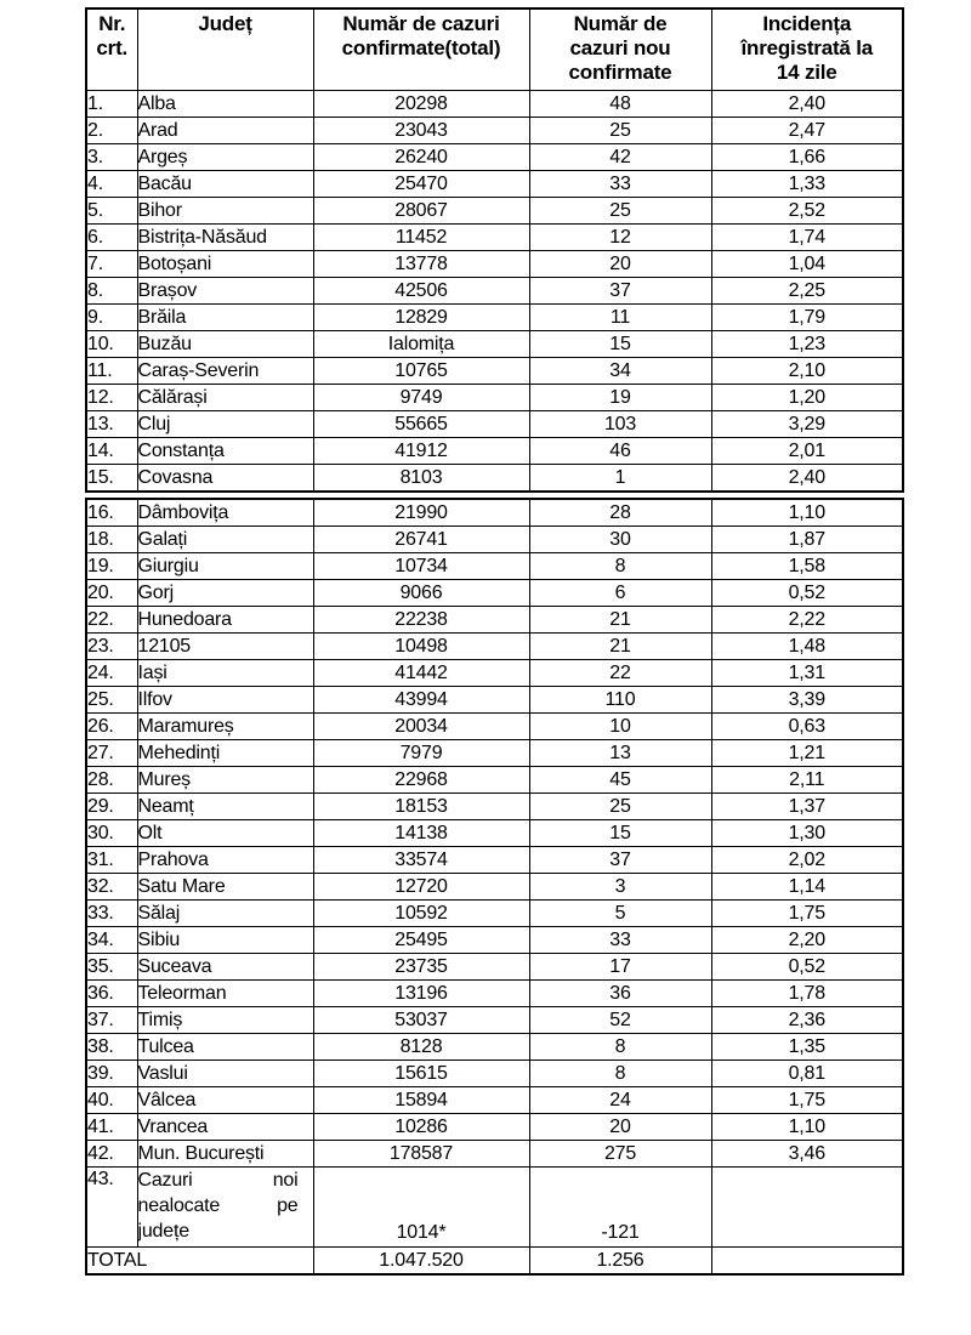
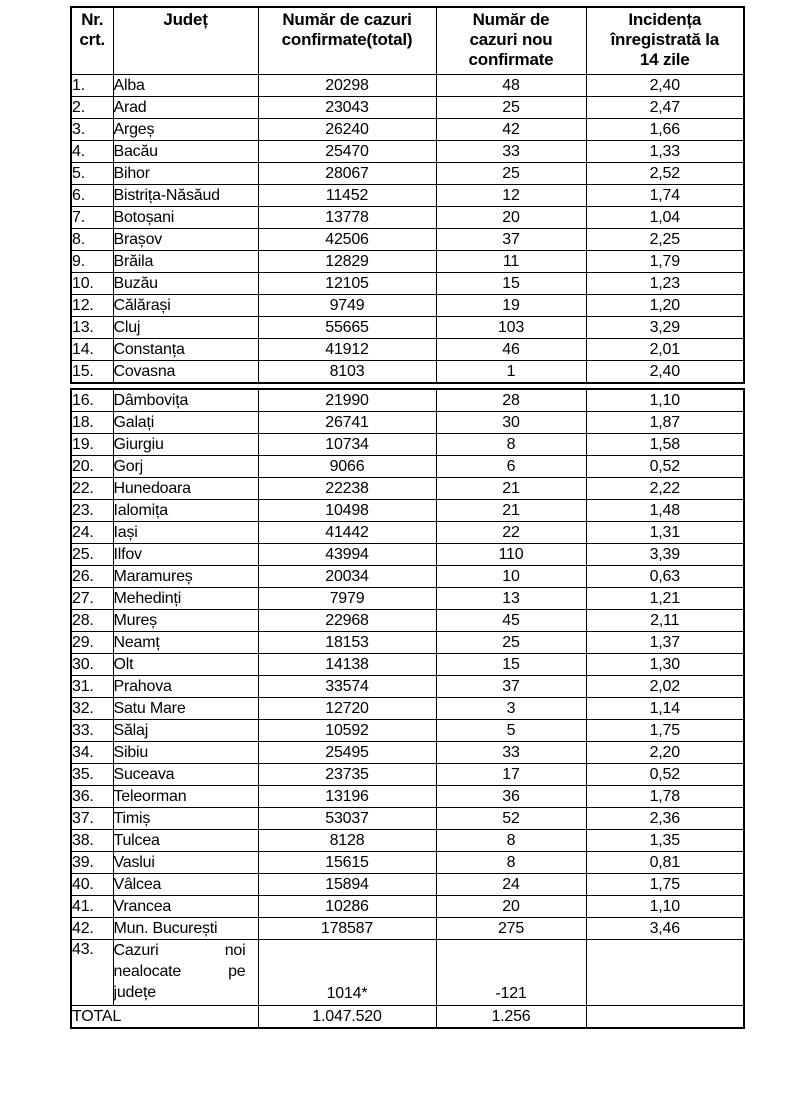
  Nr.crt.	Județ	Număr de cazuriconfirmate(total)	Număr decazuri nouconfirmate	Incidențaînregistrată la14 zile
  1.	Alba	20298	48	2,40
  2.	Arad	23043	25	2,47
  3.	Argeș	26240	42	1,66
  4.	Bacău	25470	33	1,33
  5.	Bihor	28067	25	2,52
  6.	Bistrița-Năsăud	11452	12	1,74
  7.	Botoșani	13778	20	1,04
  8.	Brașov	42506	37	2,25
  9.	Brăila	12829	11	1,79
- 10.	Buzău	Ialomița	15	1,23
+ 10.	Buzău	12105	15	1,23
- 11.	Caraș-Severin	10765	34	2,10
  12.	Călărași	9749	19	1,20
  13.	Cluj	55665	103	3,29
  14.	Constanța	41912	46	2,01
  15.	Covasna	8103	1	2,40
  16.	Dâmbovița	21990	28	1,10
  18.	Galați	26741	30	1,87
  19.	Giurgiu	10734	8	1,58
  20.	Gorj	9066	6	0,52
  22.	Hunedoara	22238	21	2,22
- 23.	12105	10498	21	1,48
+ 23.	Ialomița	10498	21	1,48
  24.	Iași	41442	22	1,31
  25.	Ilfov	43994	110	3,39
  26.	Maramureș	20034	10	0,63
  27.	Mehedinți	7979	13	1,21
  28.	Mureș	22968	45	2,11
  29.	Neamț	18153	25	1,37
  30.	Olt	14138	15	1,30
  31.	Prahova	33574	37	2,02
  32.	Satu Mare	12720	3	1,14
  33.	Sălaj	10592	5	1,75
  34.	Sibiu	25495	33	2,20
  35.	Suceava	23735	17	0,52
  36.	Teleorman	13196	36	1,78
  37.	Timiș	53037	52	2,36
  38.	Tulcea	8128	8	1,35
  39.	Vaslui	15615	8	0,81
  40.	Vâlcea	15894	24	1,75
  41.	Vrancea	10286	20	1,10
  42.	Mun. București	178587	275	3,46
  43.	Cazuri noi nealocate pe județe	1014*	-121
  TOTAL	1.047.520	1.256
